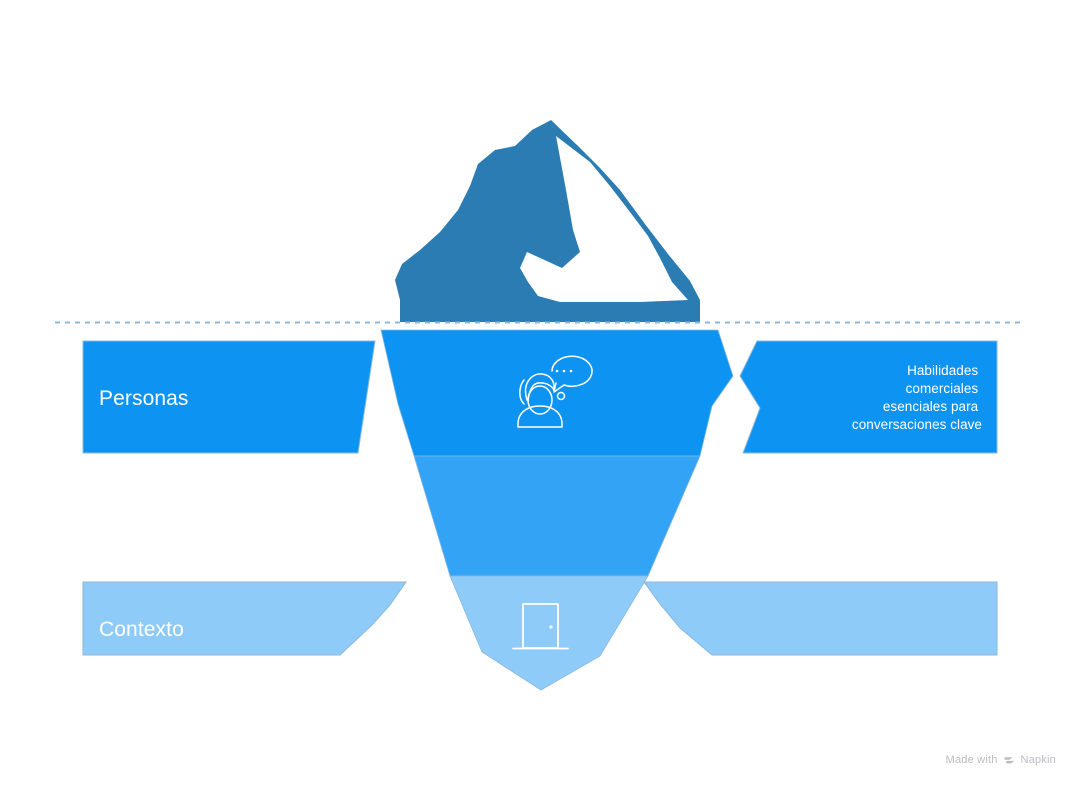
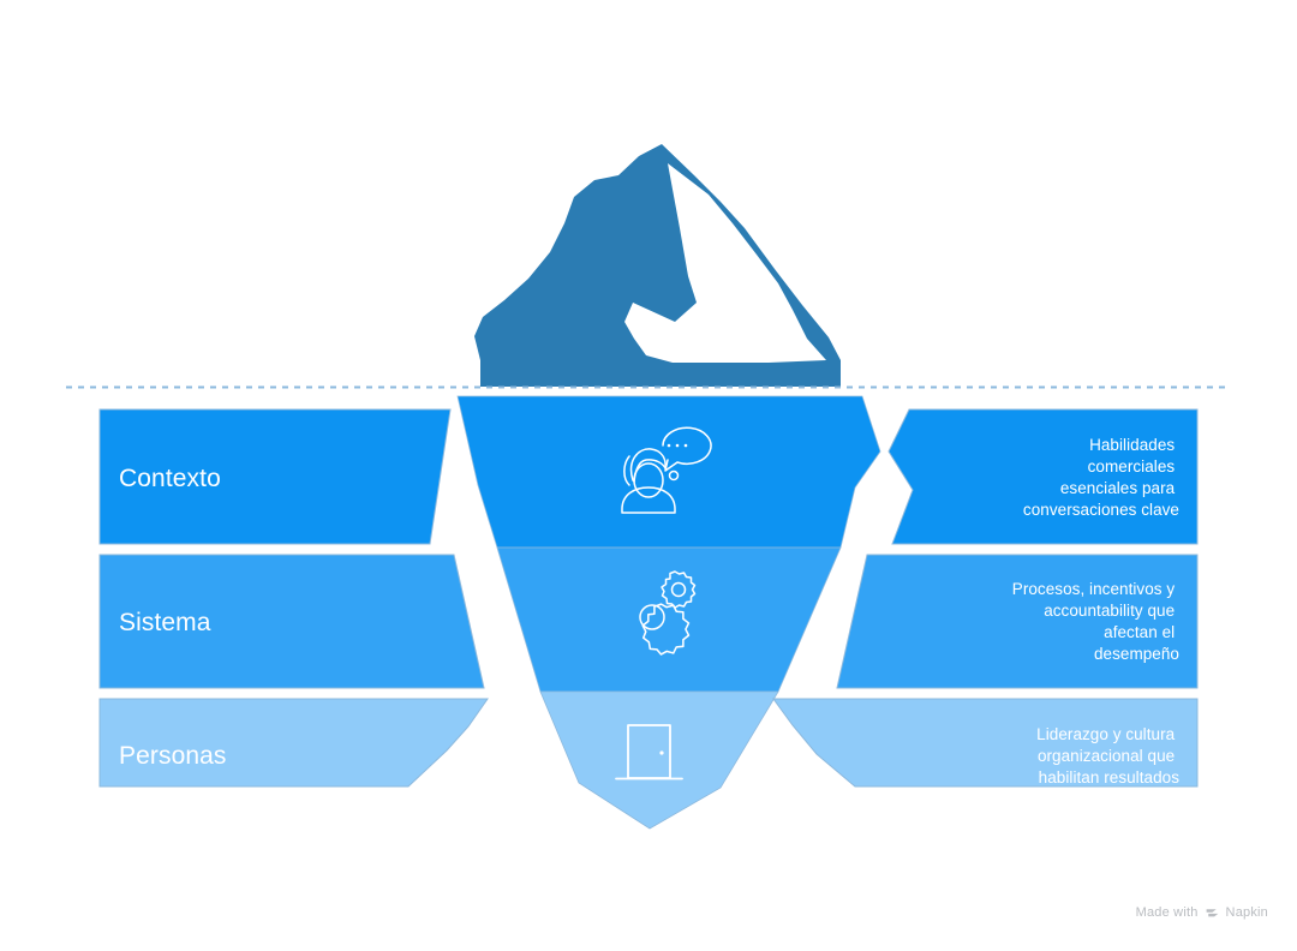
- Personas
+ Contexto
  Habilidades comerciales esenciales para conversaciones clave
+ Sistema
+ Procesos, incentivos y accountability que afectan el desempeño
- Contexto
+ Personas
+ Liderazgo y cultura organizacional que habilitan resultados
  Made with
  Napkin
